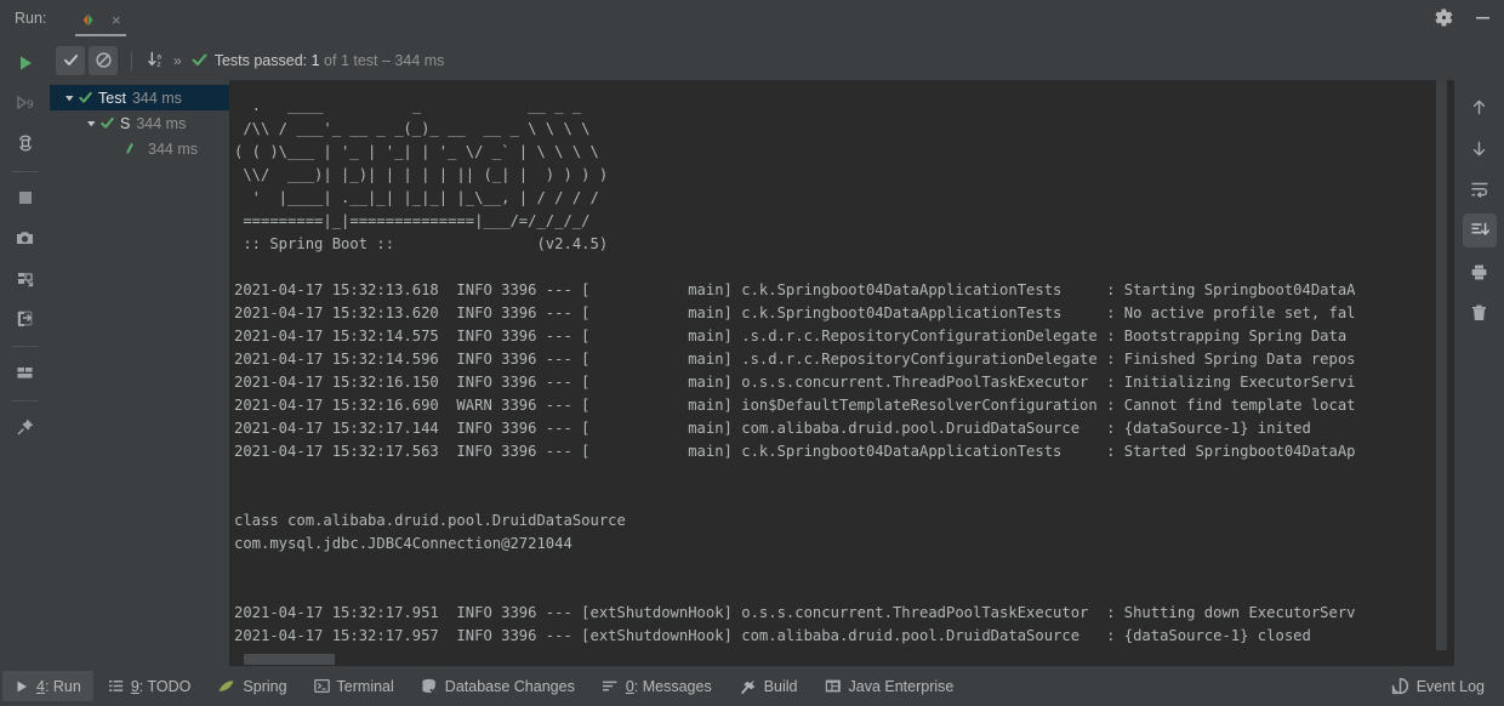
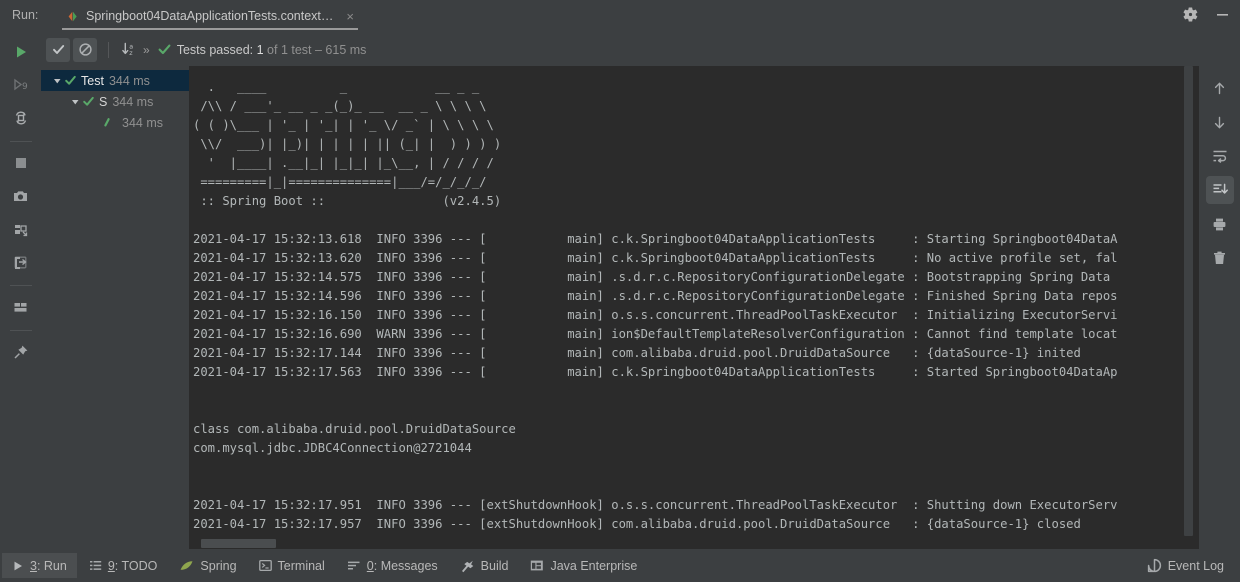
  Run:
+ Springboot04DataApplicationTests.context…
  ×
  9
  a
  z
  »
- Tests passed: 1 of 1 test – 344 ms
+ Tests passed: 1 of 1 test – 615 ms
  Test
  344 ms
  S
  344 ms
  344 ms
  . ____ _ __ _ _
  /\\ / ___'_ __ _ _(_)_ __ __ _ \ \ \ \
  ( ( )\___ | '_ | '_| | '_ \/ _` | \ \ \ \
  \\/ ___)| |_)| | | | | || (_| | ) ) ) )
  ' |____| .__|_| |_|_| |_\__, | / / / /
  =========|_|==============|___/=/_/_/_/
  :: Spring Boot :: (v2.4.5)
  2021-04-17 15:32:13.618 INFO 3396 --- [ main] c.k.Springboot04DataApplicationTests : Starting Springboot04DataA
  2021-04-17 15:32:13.620 INFO 3396 --- [ main] c.k.Springboot04DataApplicationTests : No active profile set, fal
  2021-04-17 15:32:14.575 INFO 3396 --- [ main] .s.d.r.c.RepositoryConfigurationDelegate : Bootstrapping Spring Data
  2021-04-17 15:32:14.596 INFO 3396 --- [ main] .s.d.r.c.RepositoryConfigurationDelegate : Finished Spring Data repos
  2021-04-17 15:32:16.150 INFO 3396 --- [ main] o.s.s.concurrent.ThreadPoolTaskExecutor : Initializing ExecutorServi
  2021-04-17 15:32:16.690 WARN 3396 --- [ main] ion$DefaultTemplateResolverConfiguration : Cannot find template locat
  2021-04-17 15:32:17.144 INFO 3396 --- [ main] com.alibaba.druid.pool.DruidDataSource : {dataSource-1} inited
  2021-04-17 15:32:17.563 INFO 3396 --- [ main] c.k.Springboot04DataApplicationTests : Started Springboot04DataAp
  class com.alibaba.druid.pool.DruidDataSource
  com.mysql.jdbc.JDBC4Connection@2721044
  2021-04-17 15:32:17.951 INFO 3396 --- [extShutdownHook] o.s.s.concurrent.ThreadPoolTaskExecutor : Shutting down ExecutorServ
  2021-04-17 15:32:17.957 INFO 3396 --- [extShutdownHook] com.alibaba.druid.pool.DruidDataSource : {dataSource-1} closed
- 4: Run
+ 3: Run
  9: TODO
  Spring
  Terminal
- Database Changes
  0: Messages
  Build
  Java Enterprise
  Event Log
